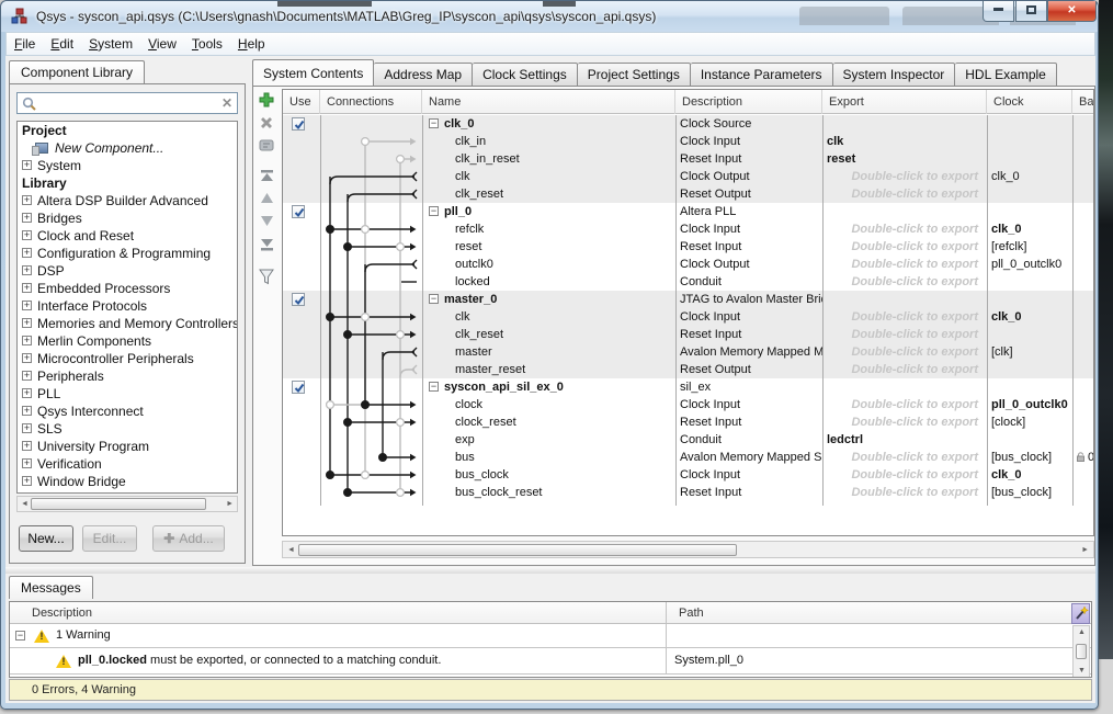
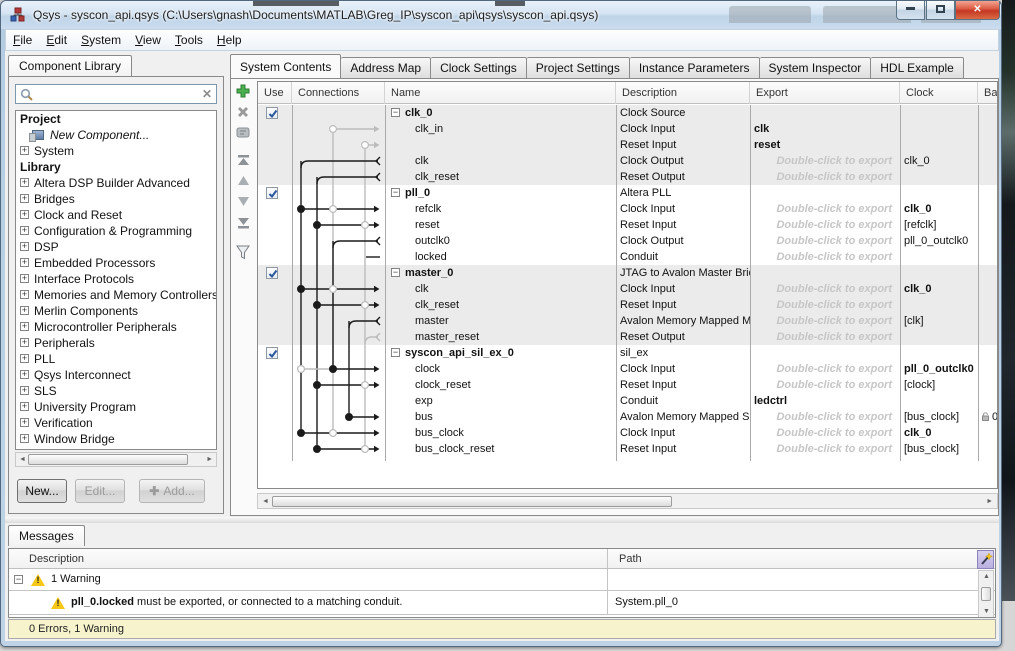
  Qsys - syscon_api.qsys (C:\Users\gnash\Documents\MATLAB\Greg_IP\syscon_api\qsys\syscon_api.qsys)
  ✕
  File Edit System View Tools Help
  Component Library
  ✕
  Project
  New Component...
  +
  System
  Library
  +
  Altera DSP Builder Advanced
  +
  Bridges
  +
  Clock and Reset
  +
  Configuration & Programming
  +
  DSP
  +
  Embedded Processors
  +
  Interface Protocols
  +
  Memories and Memory Controllers
  +
  Merlin Components
  +
  Microcontroller Peripherals
  +
  Peripherals
  +
  PLL
  +
  Qsys Interconnect
  +
  SLS
  +
  University Program
  +
  Verification
  +
  Window Bridge
  New...
  Edit...
  ✚ Add...
  System Contents Address Map Clock Settings Project Settings Instance Parameters System Inspector HDL Example
  Use
  Connections
  Name
  Description
  Export
  Clock
  − clk_0
  Clock Source
  clk_in
  Clock Input
  clk
- clk_in_reset
  Reset Input
  reset
  clk
  Clock Output
  Double-click to export
  clk_0
  clk_reset
  Reset Output
  Double-click to export
  − pll_0
  Altera PLL
  refclk
  Clock Input
  Double-click to export
  clk_0
  reset
  Reset Input
  Double-click to export
  [refclk]
  outclk0
  Clock Output
  Double-click to export
  pll_0_outclk0
  locked
  Conduit
  Double-click to export
  − master_0
  JTAG to Avalon Master Bri
  clk
  Clock Input
  Double-click to export
  clk_0
  clk_reset
  Reset Input
  Double-click to export
  master
  Avalon Memory Mapped M
  Double-click to export
  [clk]
  master_reset
  Reset Output
  Double-click to export
  − syscon_api_sil_ex_0
  sil_ex
  clock
  Clock Input
  Double-click to export
  pll_0_outclk0
  clock_reset
  Reset Input
  Double-click to export
  [clock]
  exp
  Conduit
  ledctrl
  bus
  Avalon Memory Mapped S
  Double-click to export
  [bus_clock]
  bus_clock
  Clock Input
  Double-click to export
  clk_0
  bus_clock_reset
  Reset Input
  Double-click to export
  [bus_clock]
  Messages
  Description
  Path
  −
  1 Warning
  pll_0.locked must be exported, or connected to a matching conduit.
  System.pll_0
- 0 Errors, 4 Warning
+ 0 Errors, 1 Warning
